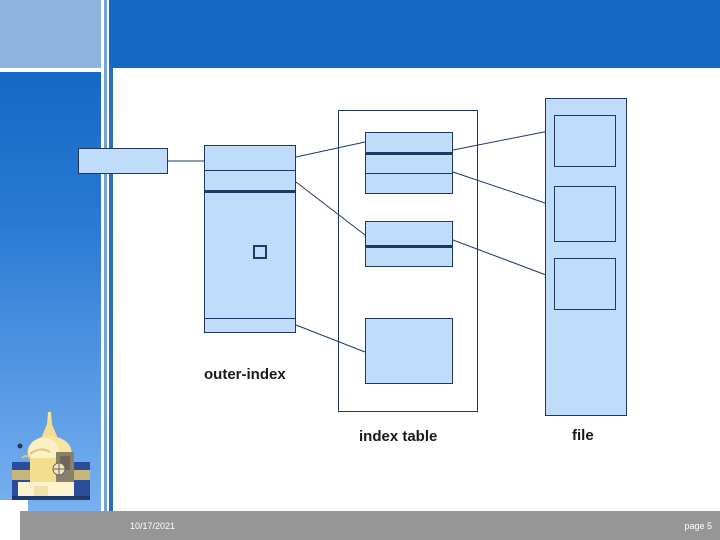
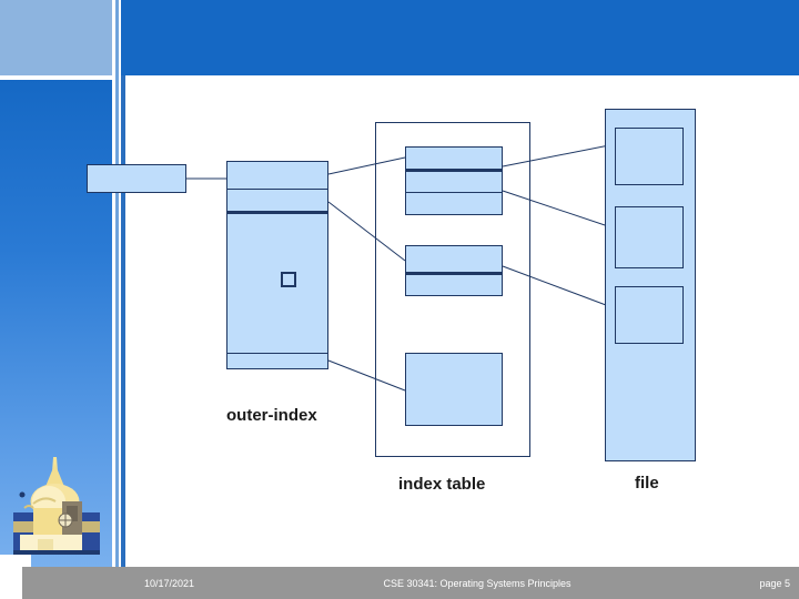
  outer-index
  index table
  file
  10/17/2021
+ CSE 30341: Operating Systems Principles
  page 5
